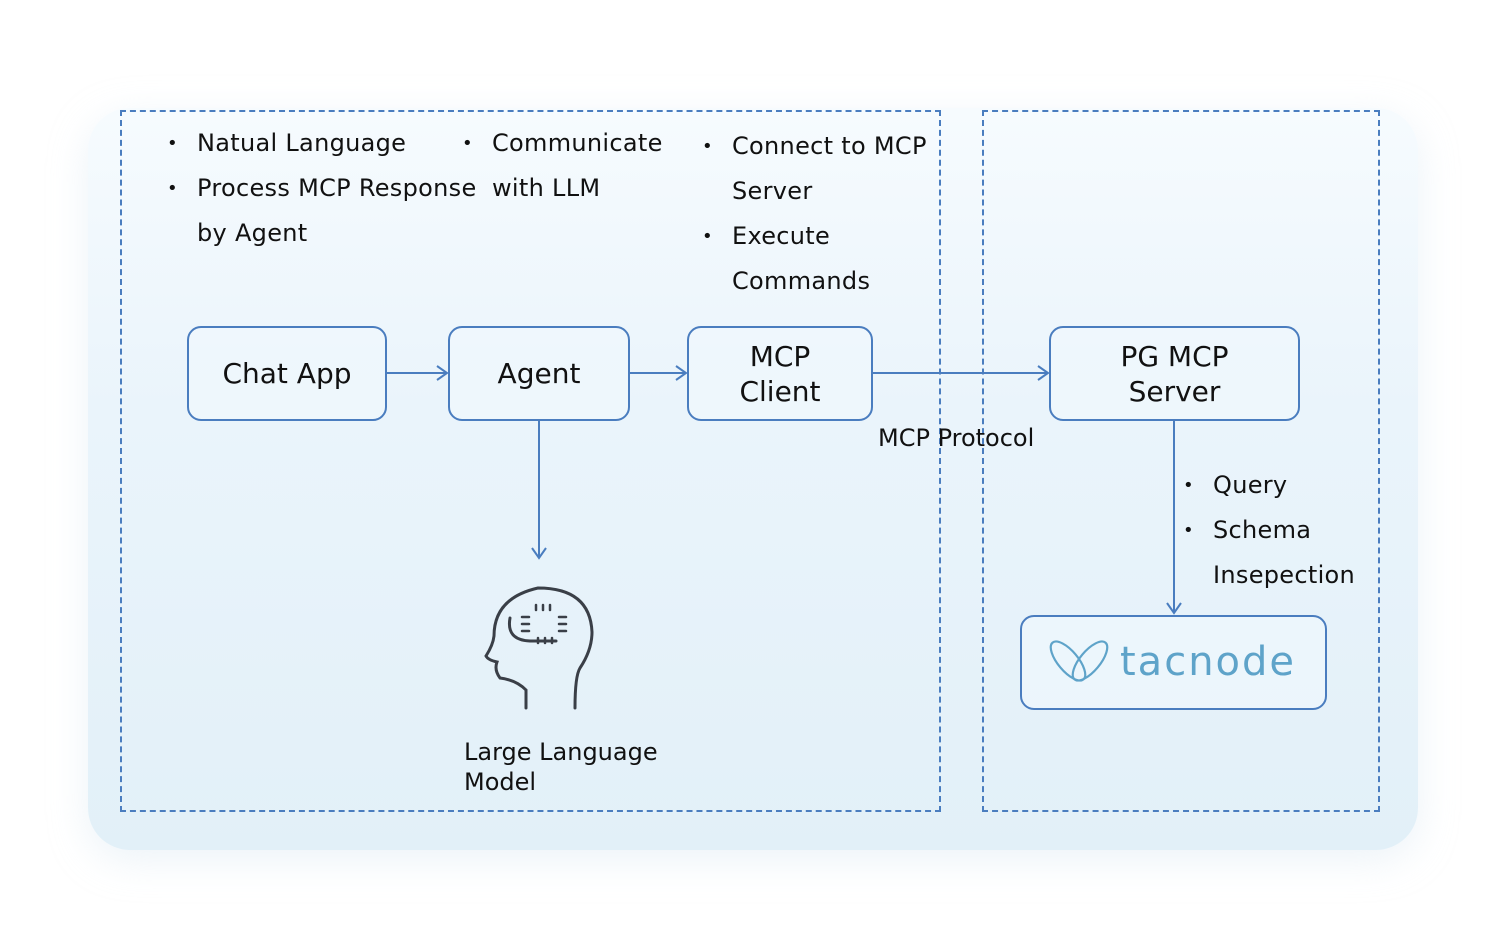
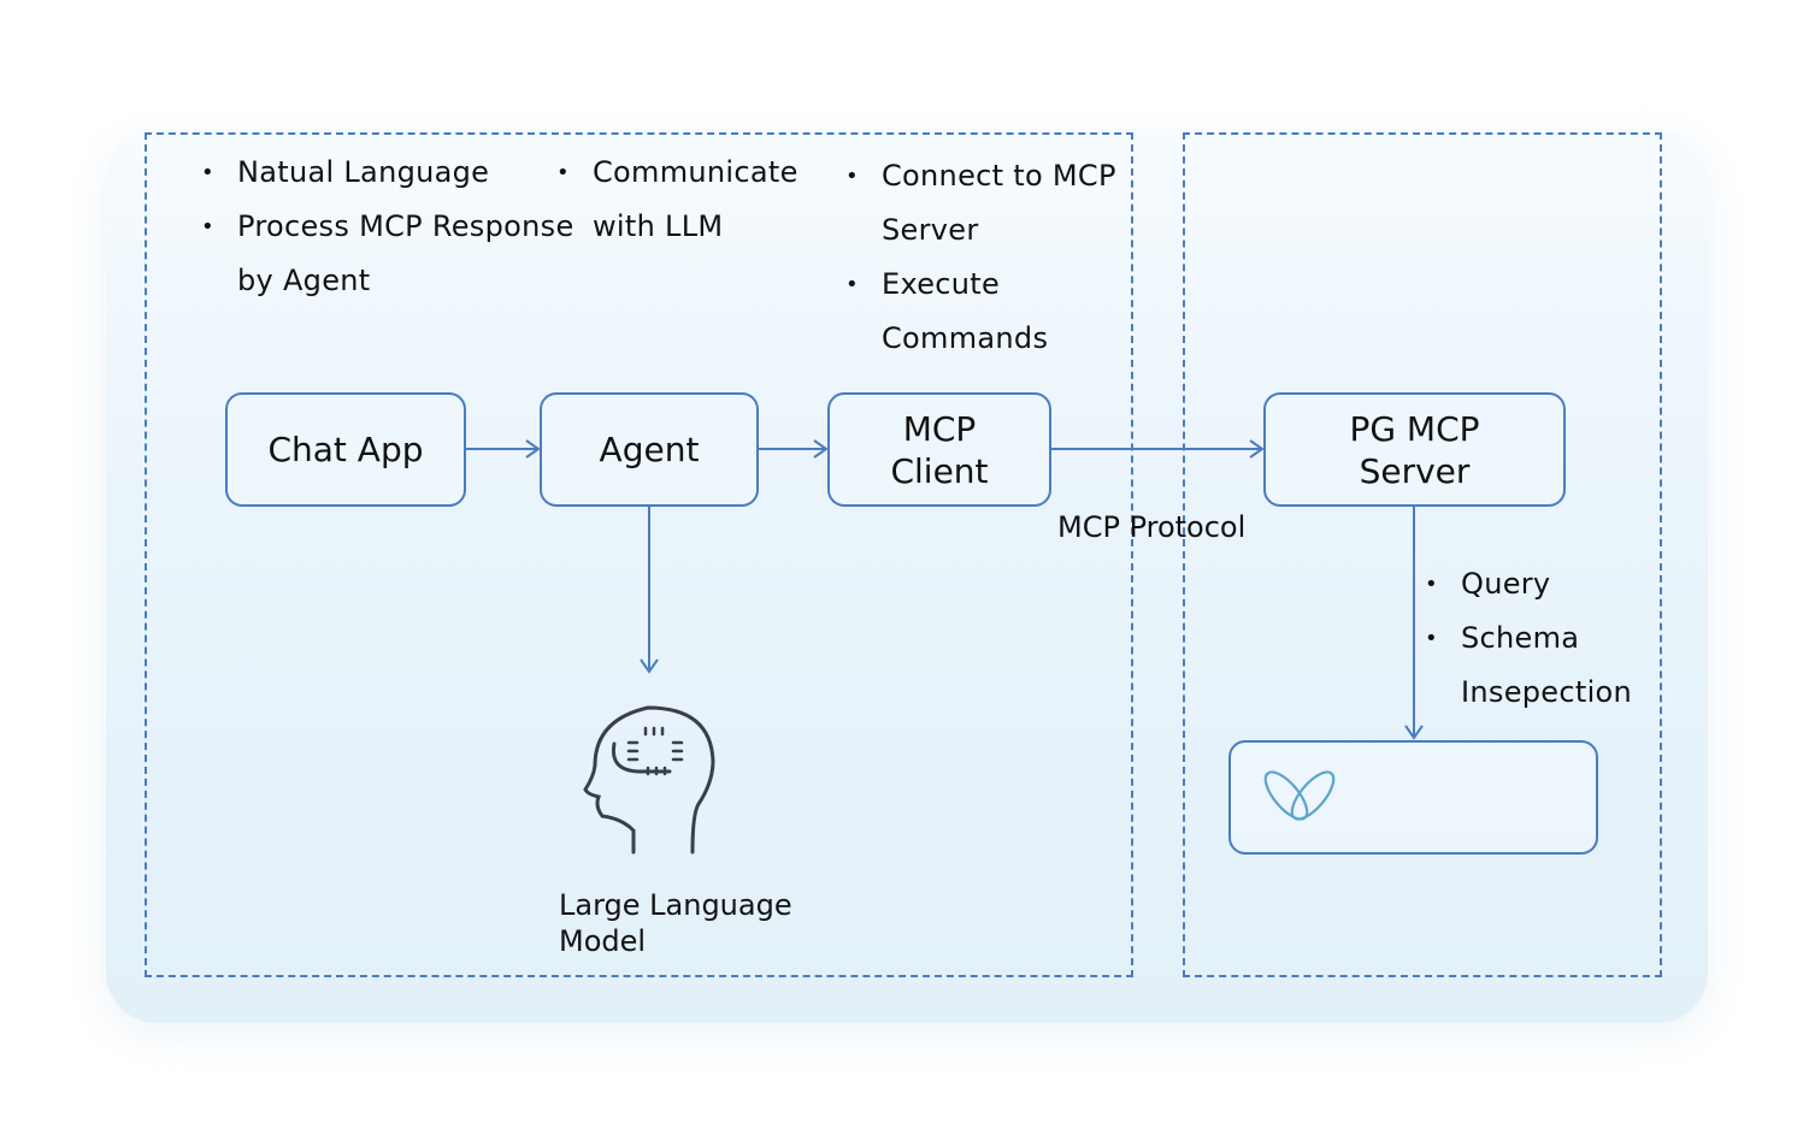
  Natual Language
  Process MCP Response
  by Agent
  Communicate
  with LLM
  Connect to MCP
  Server
  Execute
  Commands
  Chat App
  Agent
  MCP
  Client
  PG MCP
  Server
  MCP Protocol
  Query
  Schema
  Insepection
- tacnode
  Large Language
  Model
